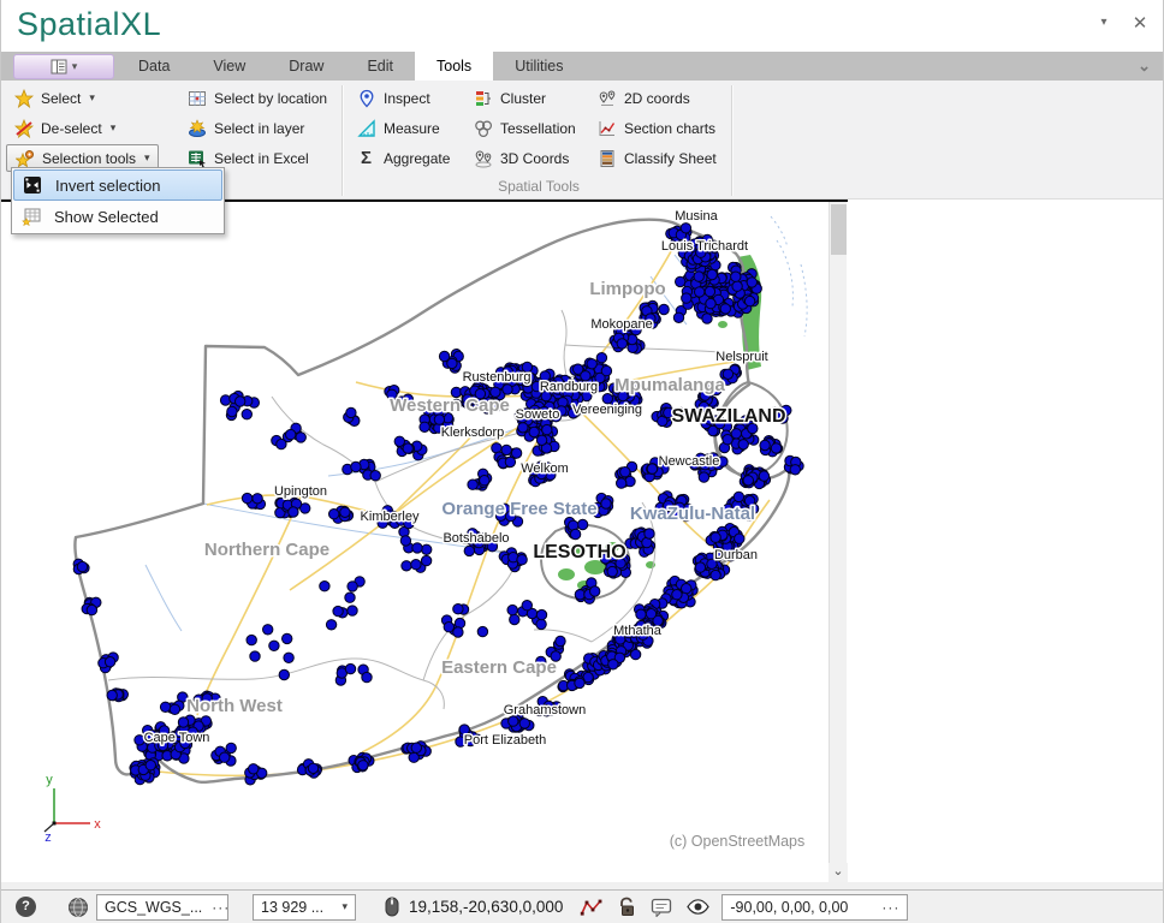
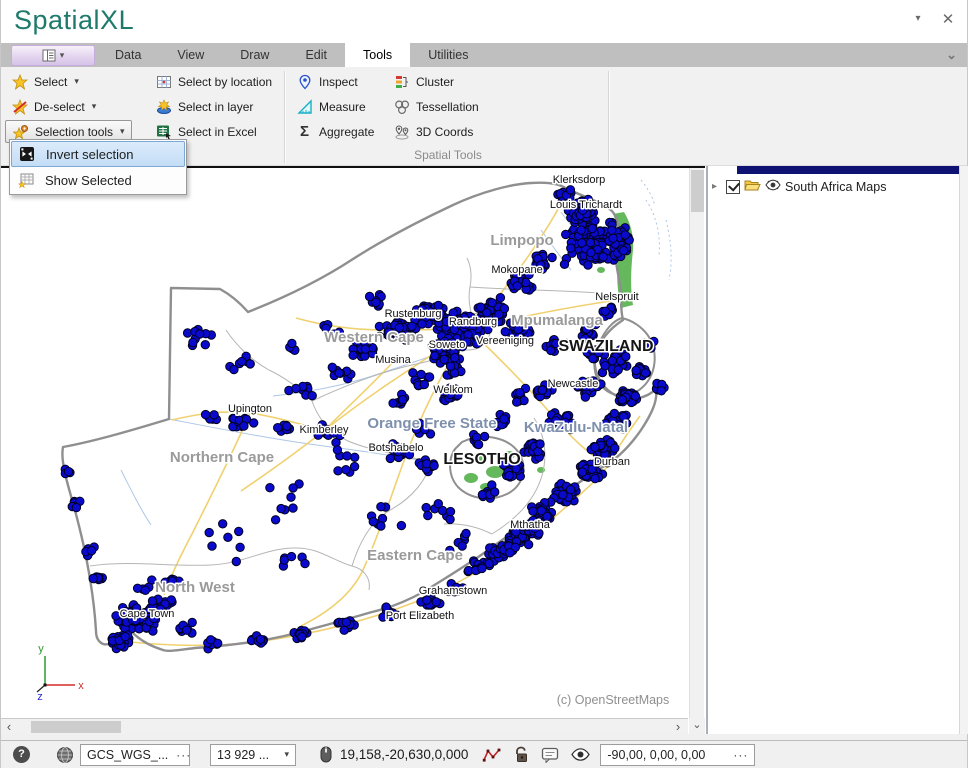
  SpatialXL
  ▾
  ✕
  ▾
  Data
  View
  Draw
  Edit
  Tools
  Utilities
  ⌄
  Select
  ▾
  De-select
  ▾
  Selection tools
  ▾
  Select by location
  Select in layer
  Select in Excel
  Inspect
  Measure
  Σ
  Aggregate
  Cluster
  Tessellation
  3D Coords
- 2D coords
- Section charts
- Classify Sheet
  Spatial Tools
  Invert selection
  Show Selected
- Musina
+ Klerksdorp
  Louis Trichardt
  Mokopane
  Nelspruit
  Rustenburg
  Randburg
  Soweto
  Vereeniging
- Klerksdorp
+ Musina
  Newcastle
  Welkom
  Kimberley
  Botshabelo
  Upington
  Durban
  Mthatha
  Grahamstown
  Port Elizabeth
  Cape Town
  Limpopo
  Western Cape
  Mpumalanga
  Orange Free State
  KwaZulu-Natal
  Northern Cape
  Eastern Cape
  North West
  SWAZILAND
  LESOTHO
  (c) OpenStreetMaps
  y
  x
  z
+ ‹
+ ›
  ⌄
+ ▸
+ South Africa Maps
  ?
  GCS_WGS_...
  ···
  13 929 ...
  ▾
  19,158,-20,630,0,000
  -90,00, 0,00, 0,00
  ···
